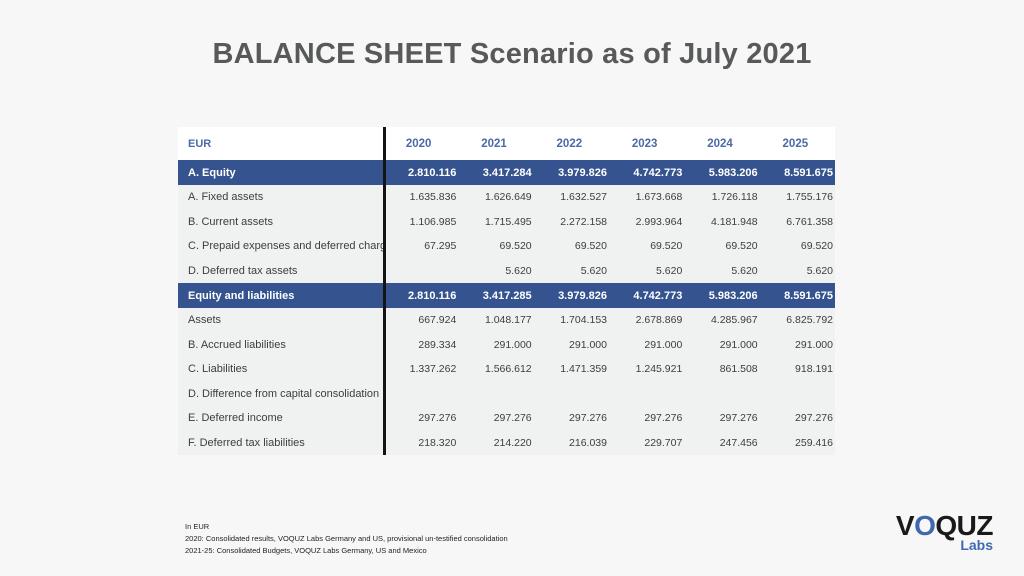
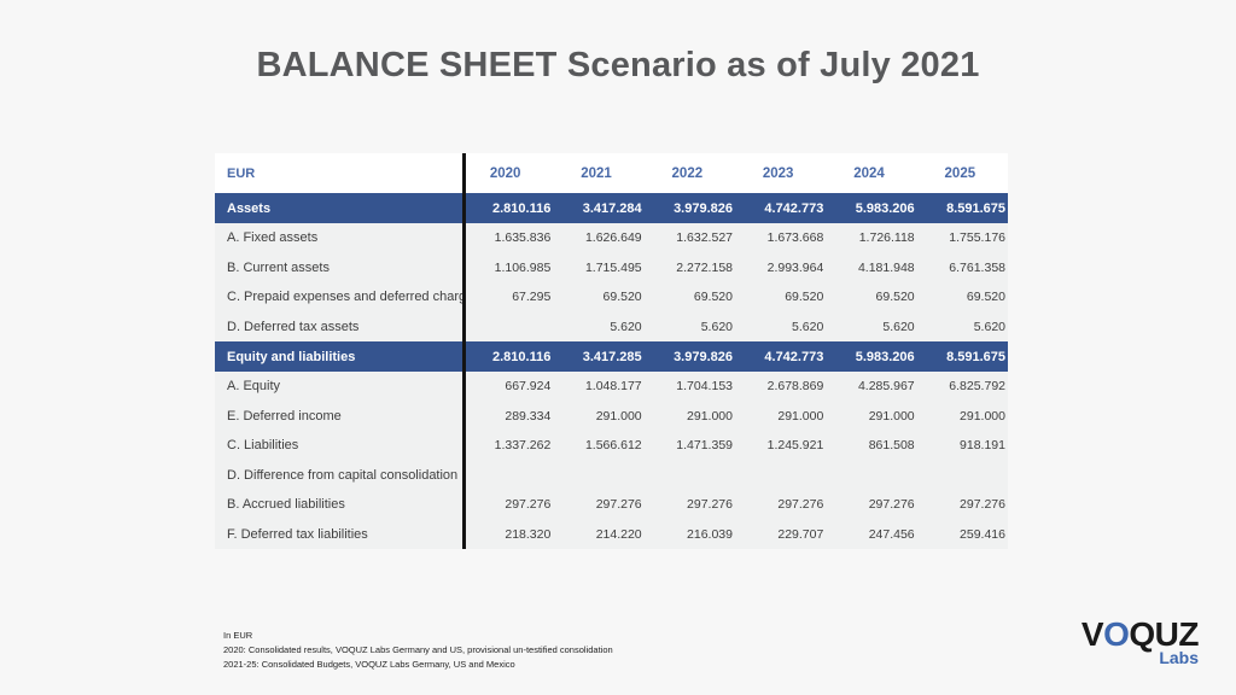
  BALANCE SHEET Scenario as of July 2021
  EUR
  2020
  2021
  2022
  2023
  2024
  2025
- A. Equity
+ Assets
  2.810.116
  3.417.284
  3.979.826
  4.742.773
  5.983.206
  8.591.675
  A. Fixed assets
  1.635.836
  1.626.649
  1.632.527
  1.673.668
  1.726.118
  1.755.176
  B. Current assets
  1.106.985
  1.715.495
  2.272.158
  2.993.964
  4.181.948
  6.761.358
  C. Prepaid expenses and deferred char
  67.295
  69.520
  69.520
  69.520
  69.520
  69.520
  D. Deferred tax assets
  5.620
  5.620
  5.620
  5.620
  5.620
  Equity and liabilities
  2.810.116
  3.417.285
  3.979.826
  4.742.773
  5.983.206
  8.591.675
- Assets
+ A. Equity
  667.924
  1.048.177
  1.704.153
  2.678.869
  4.285.967
  6.825.792
- B. Accrued liabilities
+ E. Deferred income
  289.334
  291.000
  291.000
  291.000
  291.000
  291.000
  C. Liabilities
  1.337.262
  1.566.612
  1.471.359
  1.245.921
  861.508
  918.191
  D. Difference from capital consolidation
- E. Deferred income
+ B. Accrued liabilities
  297.276
  297.276
  297.276
  297.276
  297.276
  297.276
  F. Deferred tax liabilities
  218.320
  214.220
  216.039
  229.707
  247.456
  259.416
  In EUR
  2020: Consolidated results, VOQUZ Labs Germany and US, provisional un-testified consolidation
  2021-25: Consolidated Budgets, VOQUZ Labs Germany, US and Mexico
  VOQUZ
  Labs
